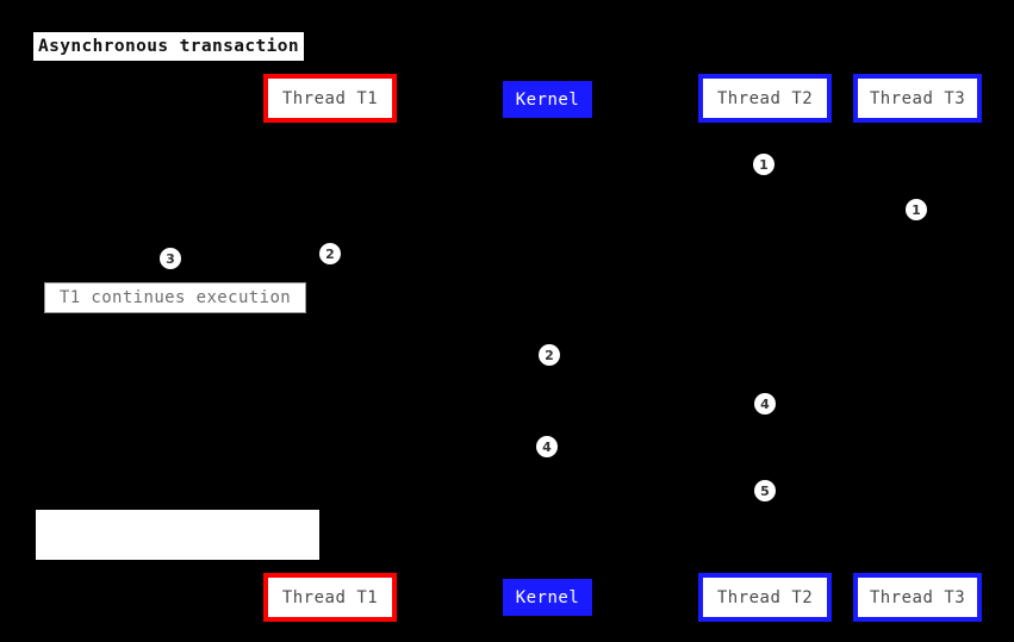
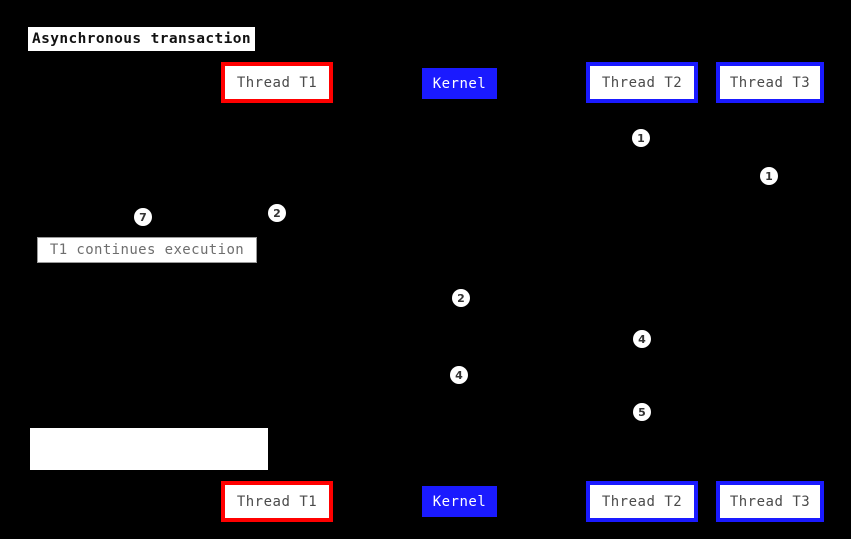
  Asynchronous transaction
  T1 continues execution
  Thread T1
  Kernel
  Thread T2
  Thread T3
  Thread T1
  Kernel
  Thread T2
  Thread T3
  1
  1
- 3
+ 7
  2
  2
  4
  4
  5
